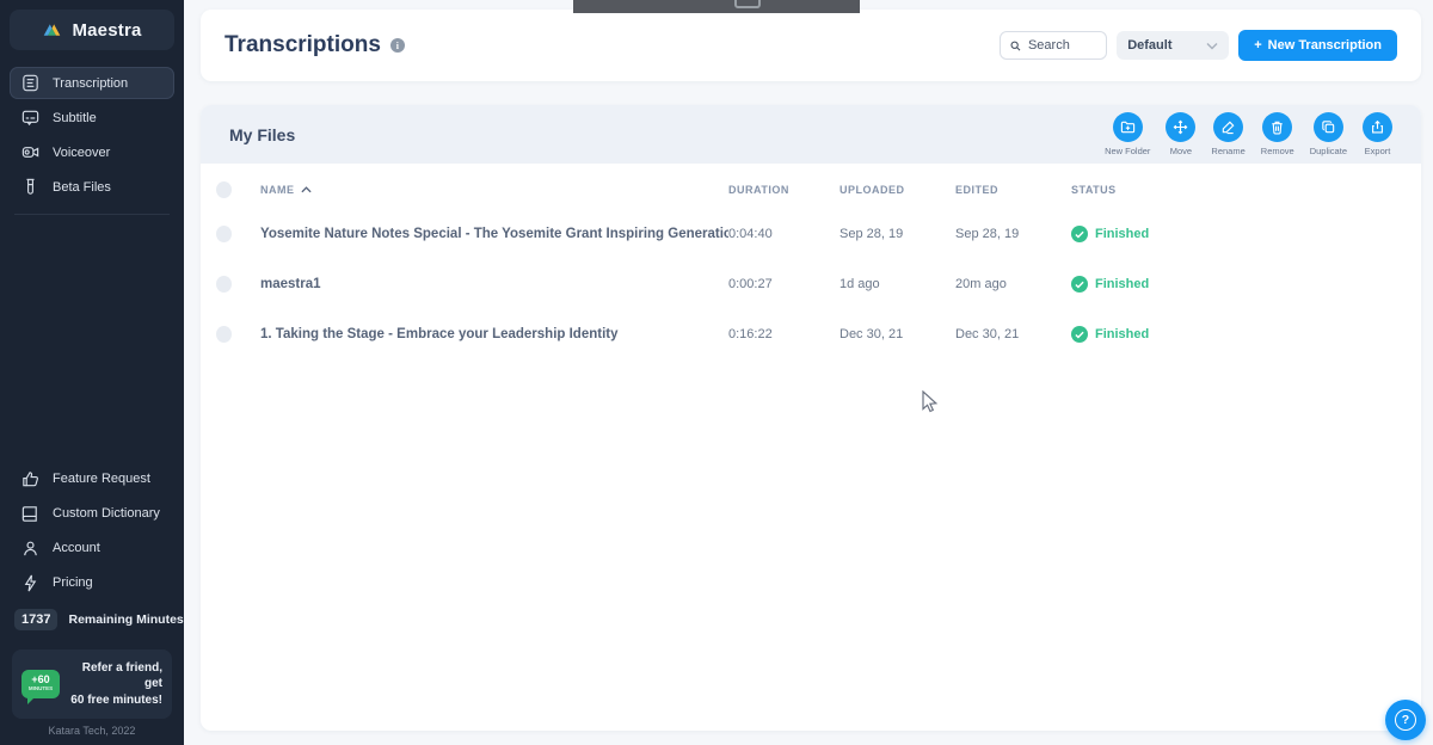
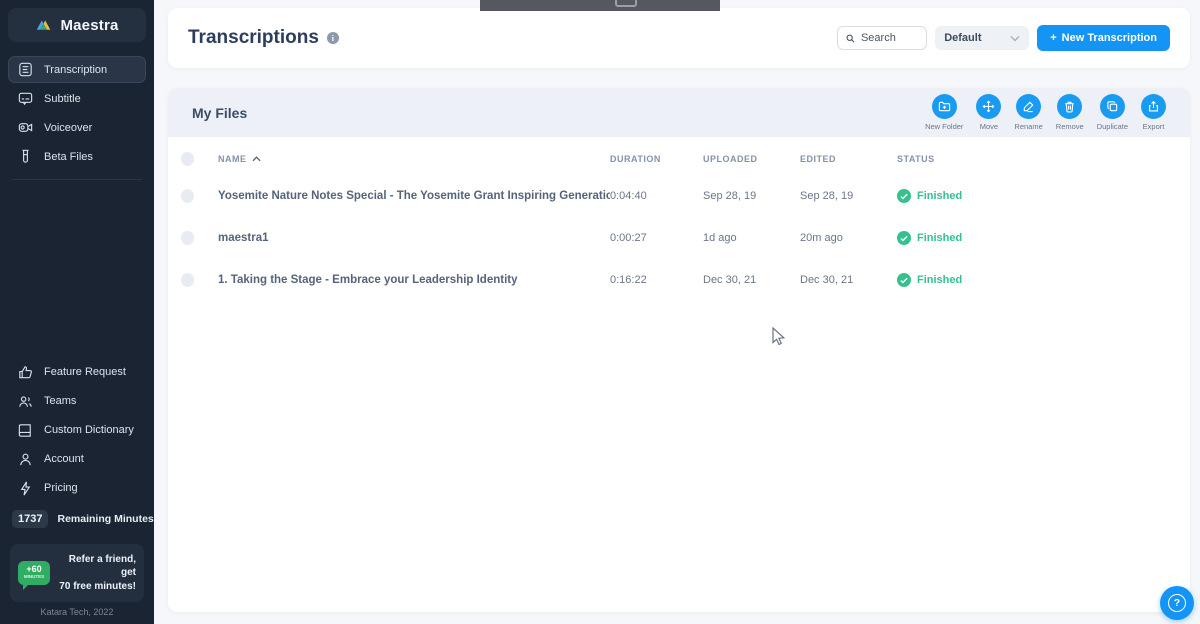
  Maestra
  Transcription
  Subtitle
  Voiceover
  Beta Files
  Feature Request
+ Teams
  Custom Dictionary
  Account
  Pricing
  1737
  Remaining Minutes
  +60
  Refer a friend, get
- 60 free minutes!
+ 70 free minutes!
  Katara Tech, 2022
  Transcriptions
  i
  Search
  Default
  +
  New Transcription
  My Files
  New Folder
  Move
  Rename
  Remove
  Duplicate
  Export
  NAME
  DURATION
  UPLOADED
  EDITED
  STATUS
  Yosemite Nature Notes Special - The Yosemite Grant Inspiring Generatio
  0:04:40
  Sep 28, 19
  Sep 28, 19
  Finished
  maestra1
  0:00:27
  1d ago
  20m ago
  Finished
  1. Taking the Stage - Embrace your Leadership Identity
  0:16:22
  Dec 30, 21
  Dec 30, 21
  Finished
  ?
